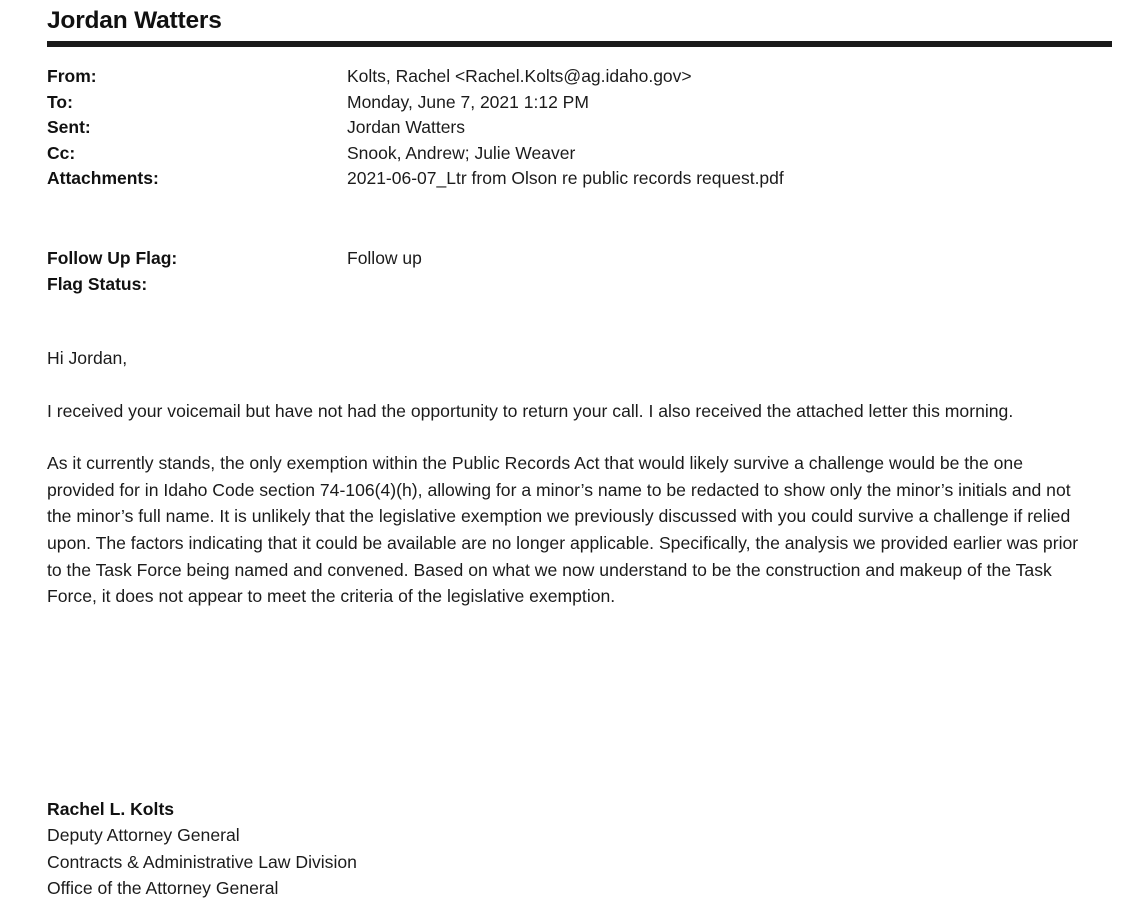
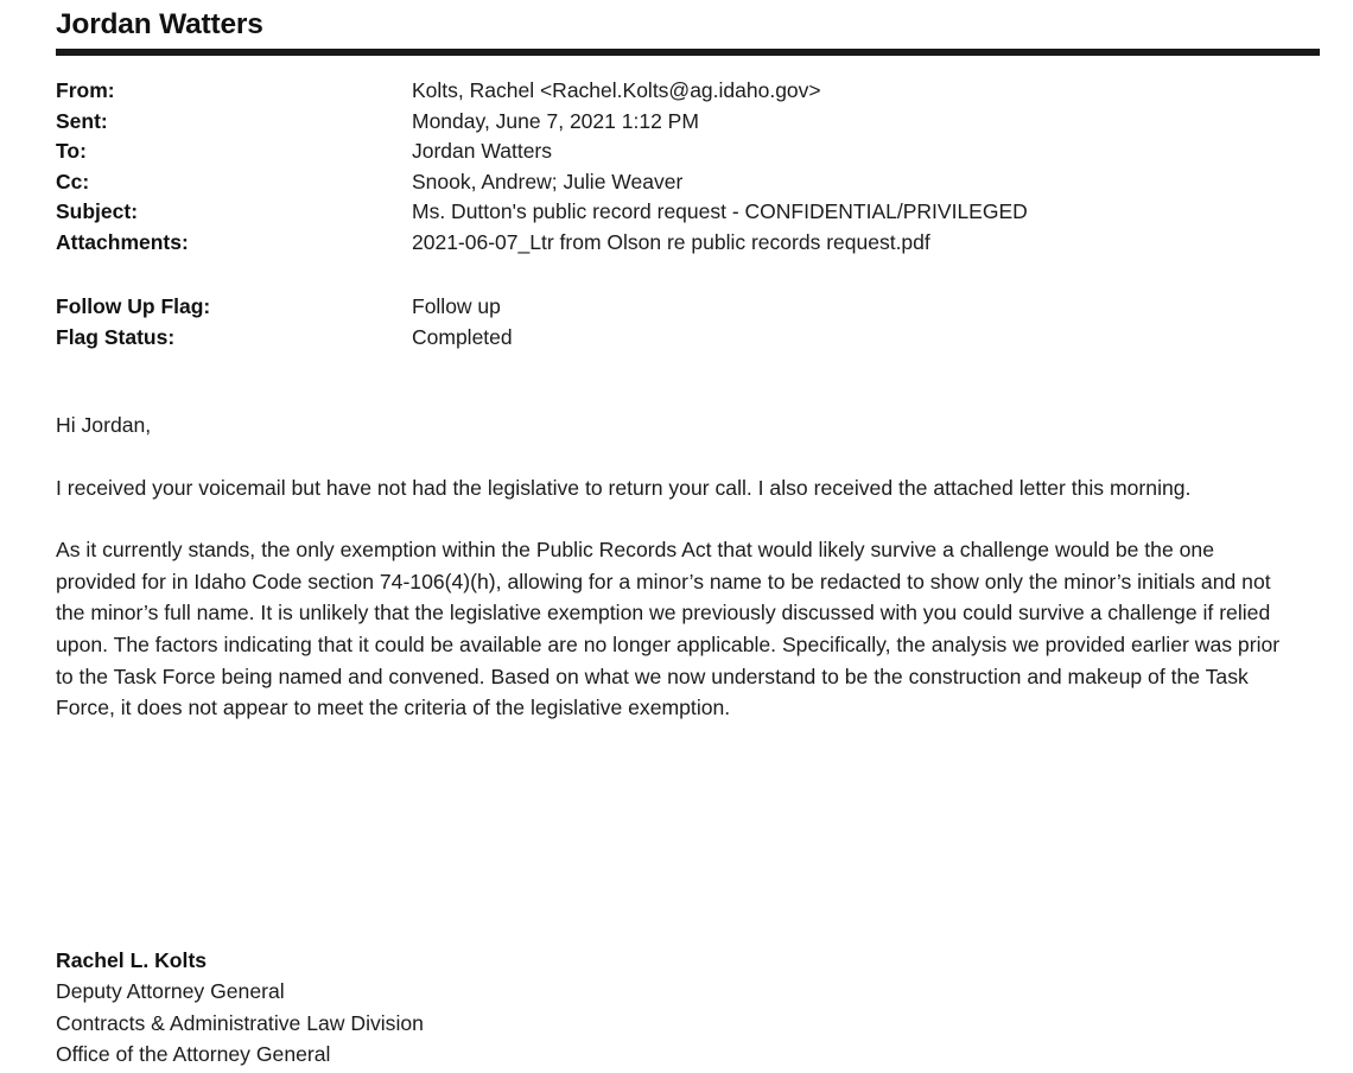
  Jordan Watters
  From:
  Kolts, Rachel <Rachel.Kolts@ag.idaho.gov>
- To:
+ Sent:
  Monday, June 7, 2021 1:12 PM
- Sent:
+ To:
  Jordan Watters
  Cc:
  Snook, Andrew; Julie Weaver
+ Subject:
+ Ms. Dutton's public record request - CONFIDENTIAL/PRIVILEGED
  Attachments:
  2021-06-07_Ltr from Olson re public records request.pdf
  Follow Up Flag:
  Follow up
  Flag Status:
+ Completed
  Hi Jordan,
- I received your voicemail but have not had the opportunity to return your call. I also received the attached letter this morning.
+ I received your voicemail but have not had the legislative to return your call. I also received the attached letter this morning.
  As it currently stands, the only exemption within the Public Records Act that would likely survive a challenge would be the one provided for in Idaho Code section 74-106(4)(h), allowing for a minor’s name to be redacted to show only the minor’s initials and not the minor’s full name. It is unlikely that the legislative exemption we previously discussed with you could survive a challenge if relied upon. The factors indicating that it could be available are no longer applicable. Specifically, the analysis we provided earlier was prior to the Task Force being named and convened. Based on what we now understand to be the construction and makeup of the Task Force, it does not appear to meet the criteria of the legislative exemption.
  Rachel L. Kolts
  Deputy Attorney General
  Contracts & Administrative Law Division
  Office of the Attorney General
